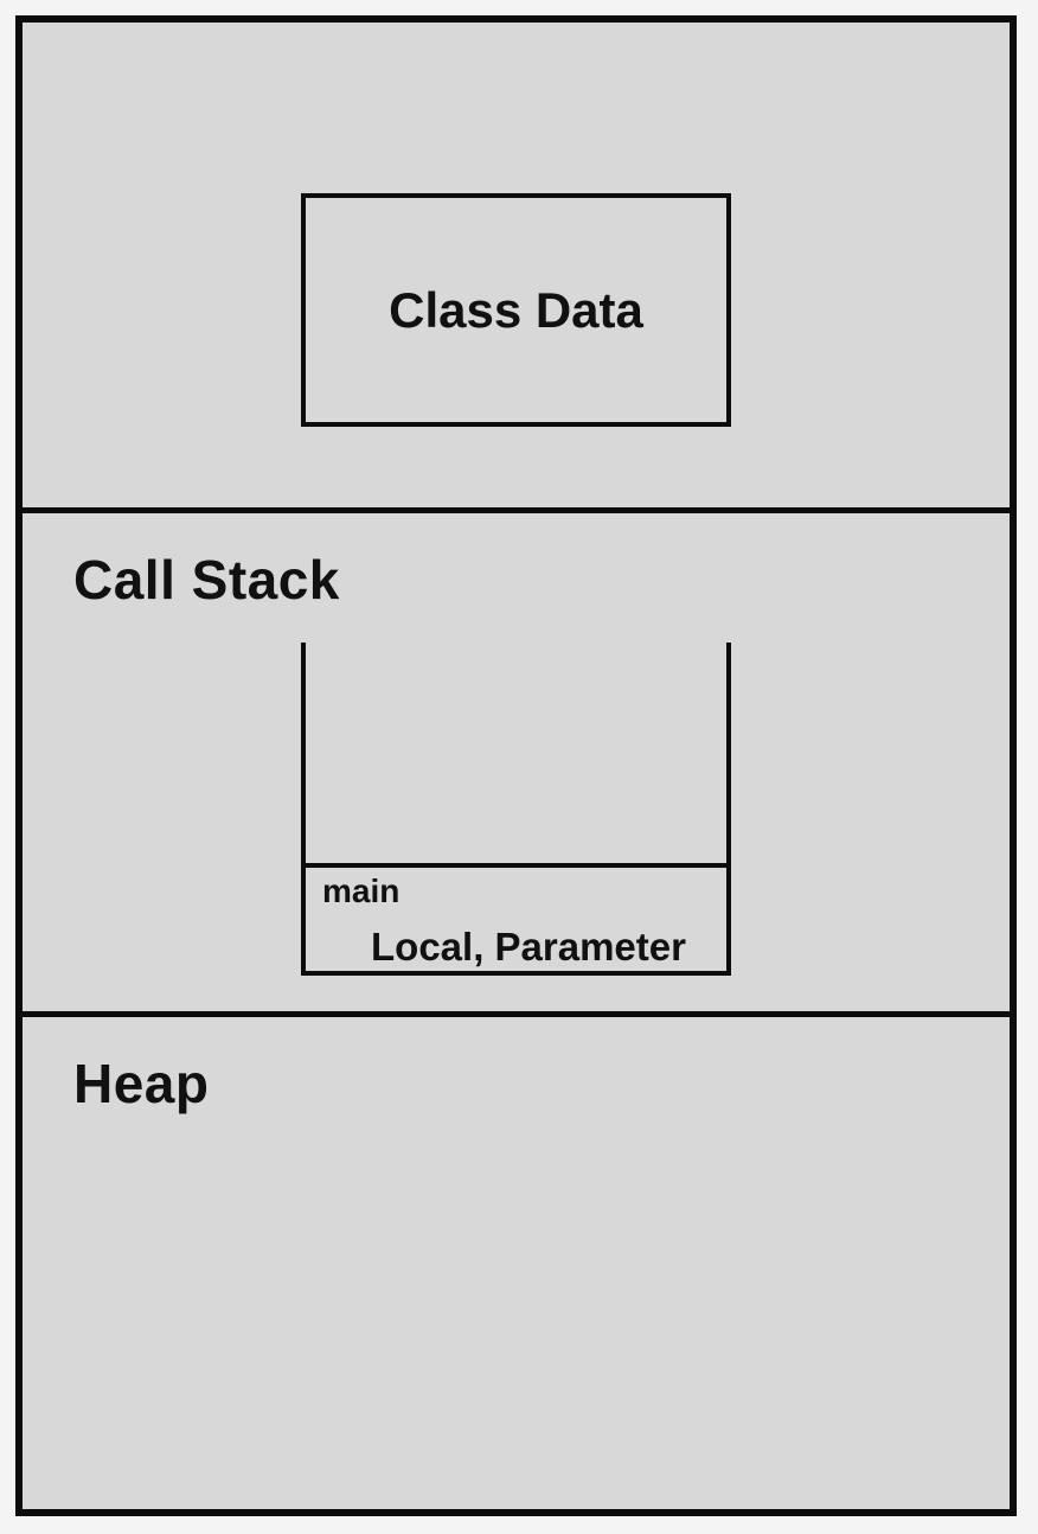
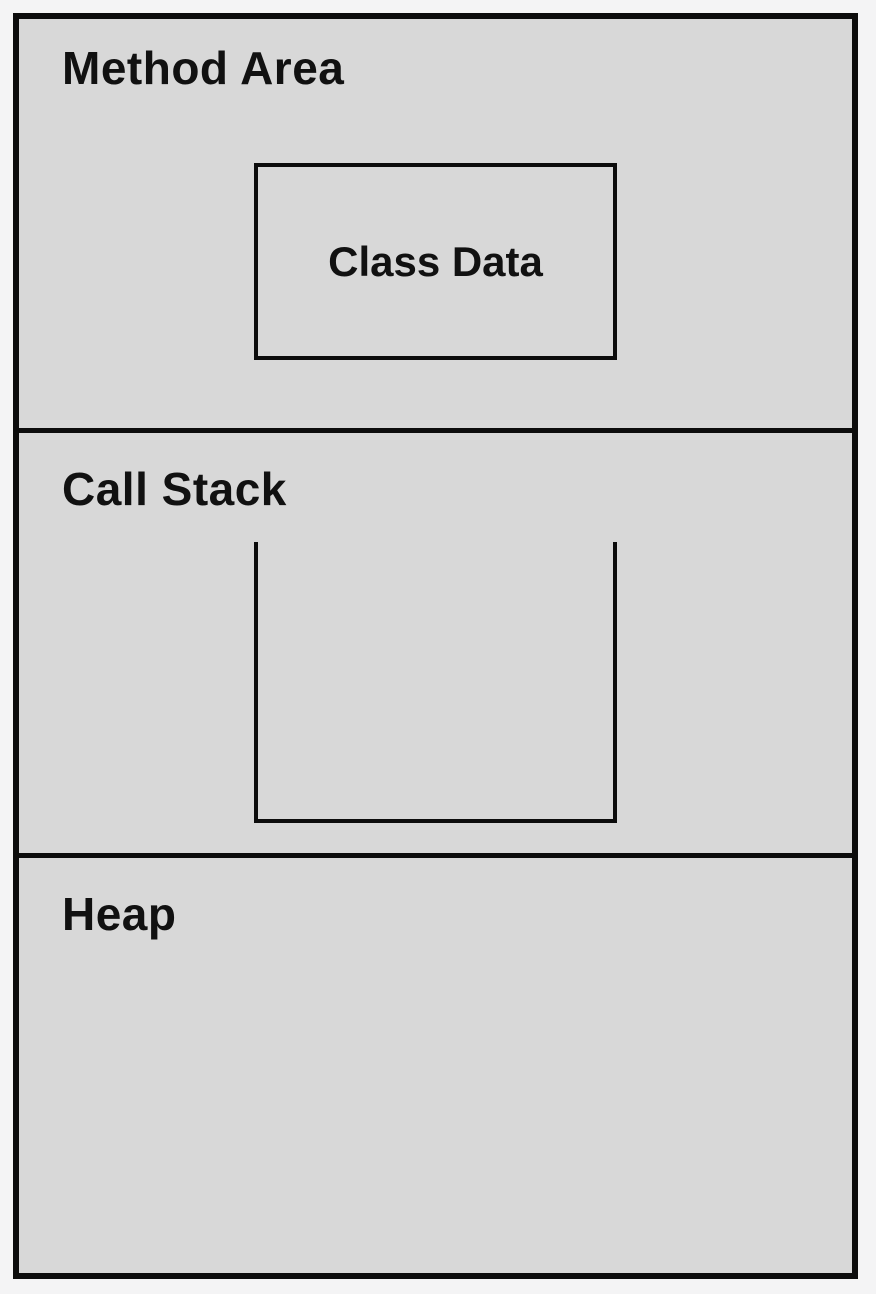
+ Method Area
  Call Stack
  Heap
  Class Data
- main
- Local, Parameter
